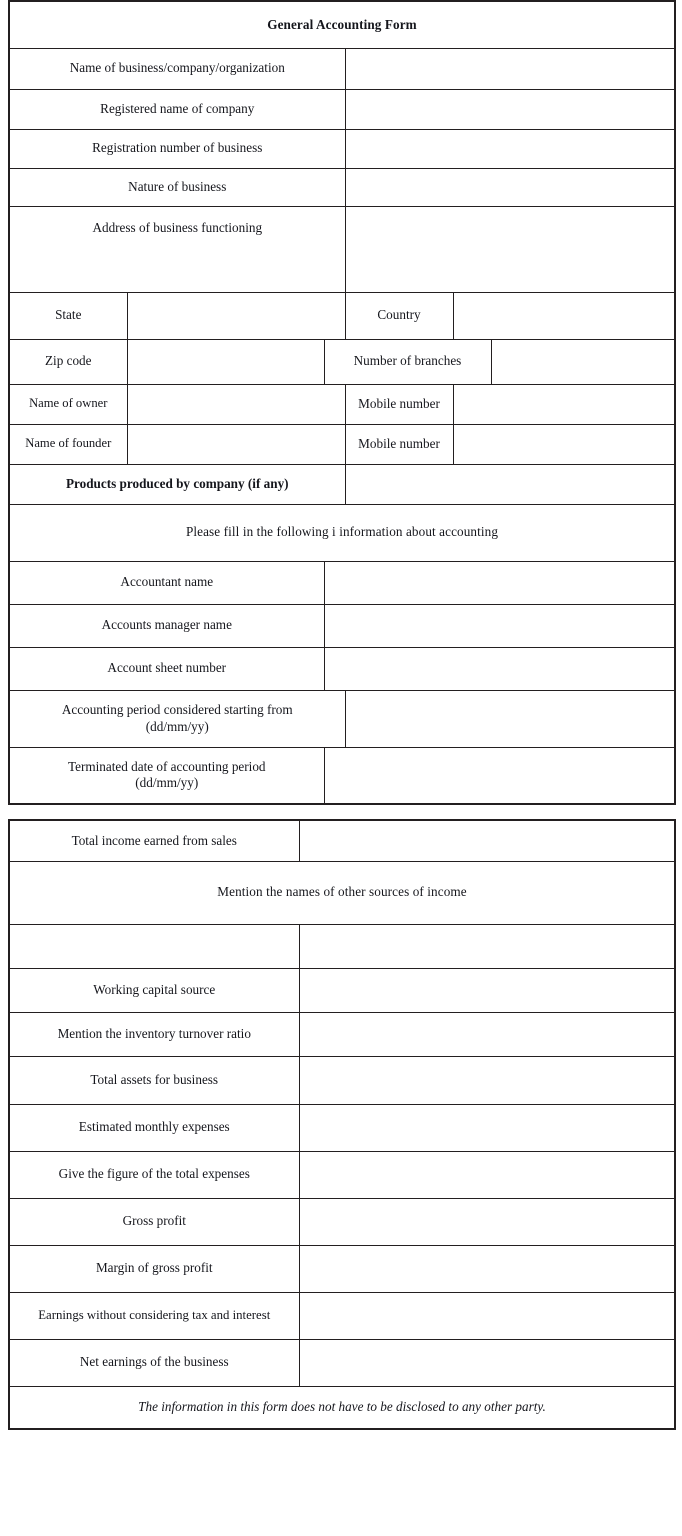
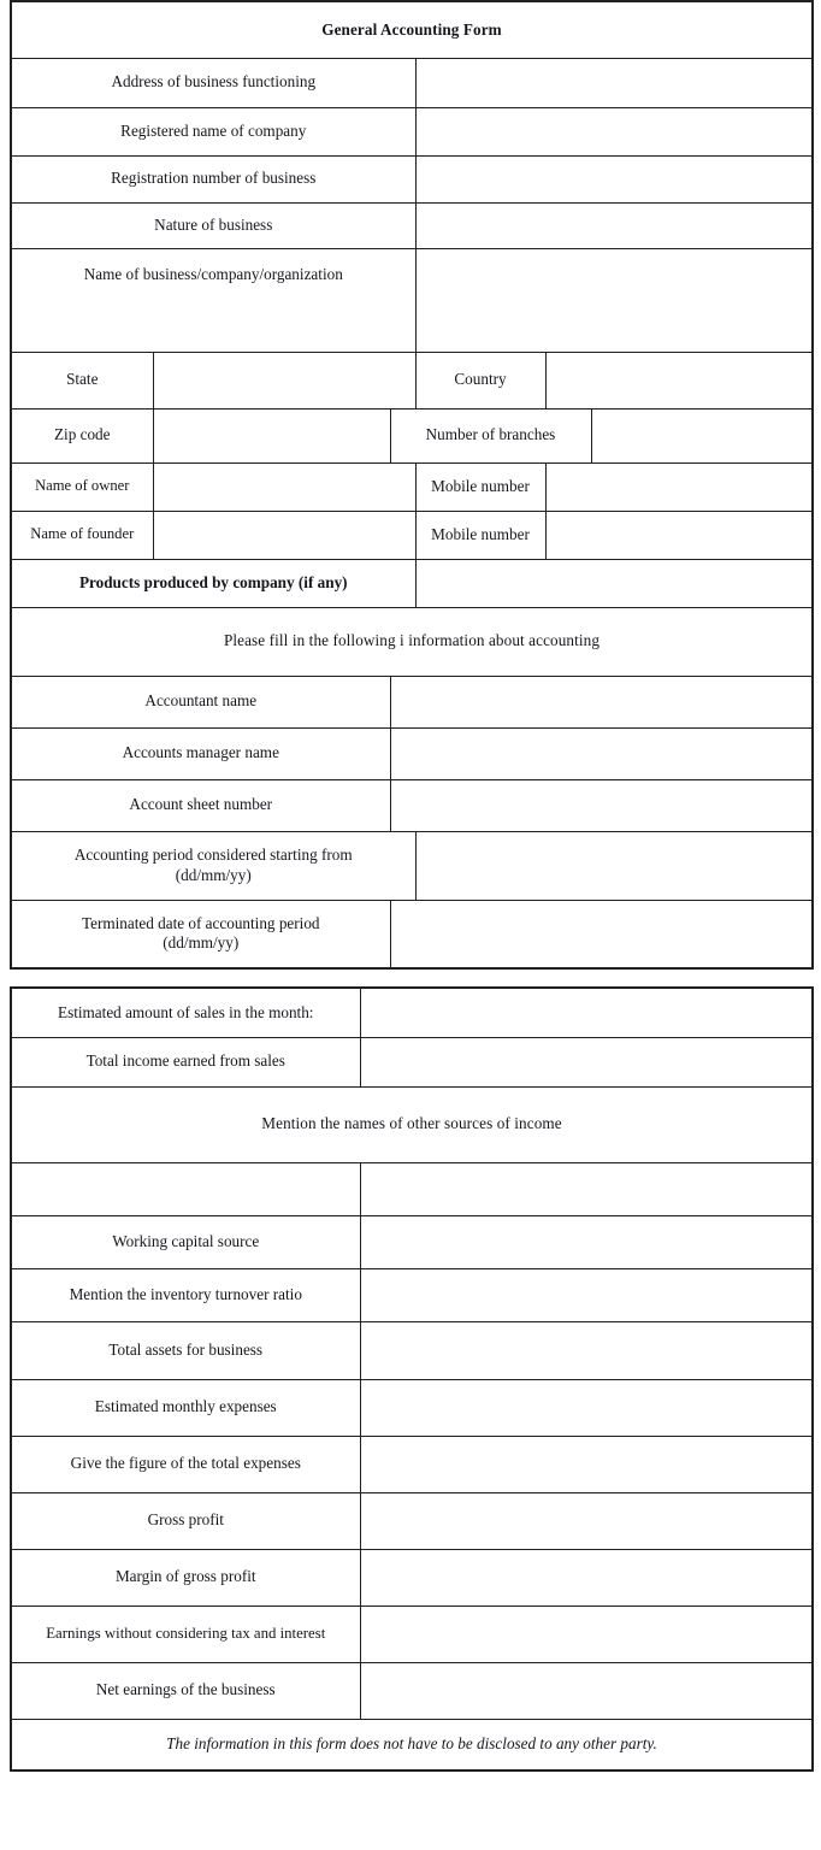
  General Accounting Form
- Name of business/company/organization
+ Address of business functioning
  Registered name of company
  Registration number of business
  Nature of business
- Address of business functioning
+ Name of business/company/organization
  State		Country
  Zip code		Number of branches
  Name of owner		Mobile number
  Name of founder		Mobile number
  Products produced by company (if any)
  Please fill in the following i information about accounting
  Accountant name
  Accounts manager name
  Account sheet number
  Accounting period considered starting from (dd/mm/yy)
  Terminated date of accounting period (dd/mm/yy)
+ Estimated amount of sales in the month:
  Total income earned from sales
  Mention the names of other sources of income
  Working capital source
  Mention the inventory turnover ratio
  Total assets for business
  Estimated monthly expenses
  Give the figure of the total expenses
  Gross profit
  Margin of gross profit
  Earnings without considering tax and interest
  Net earnings of the business
  The information in this form does not have to be disclosed to any other party.
